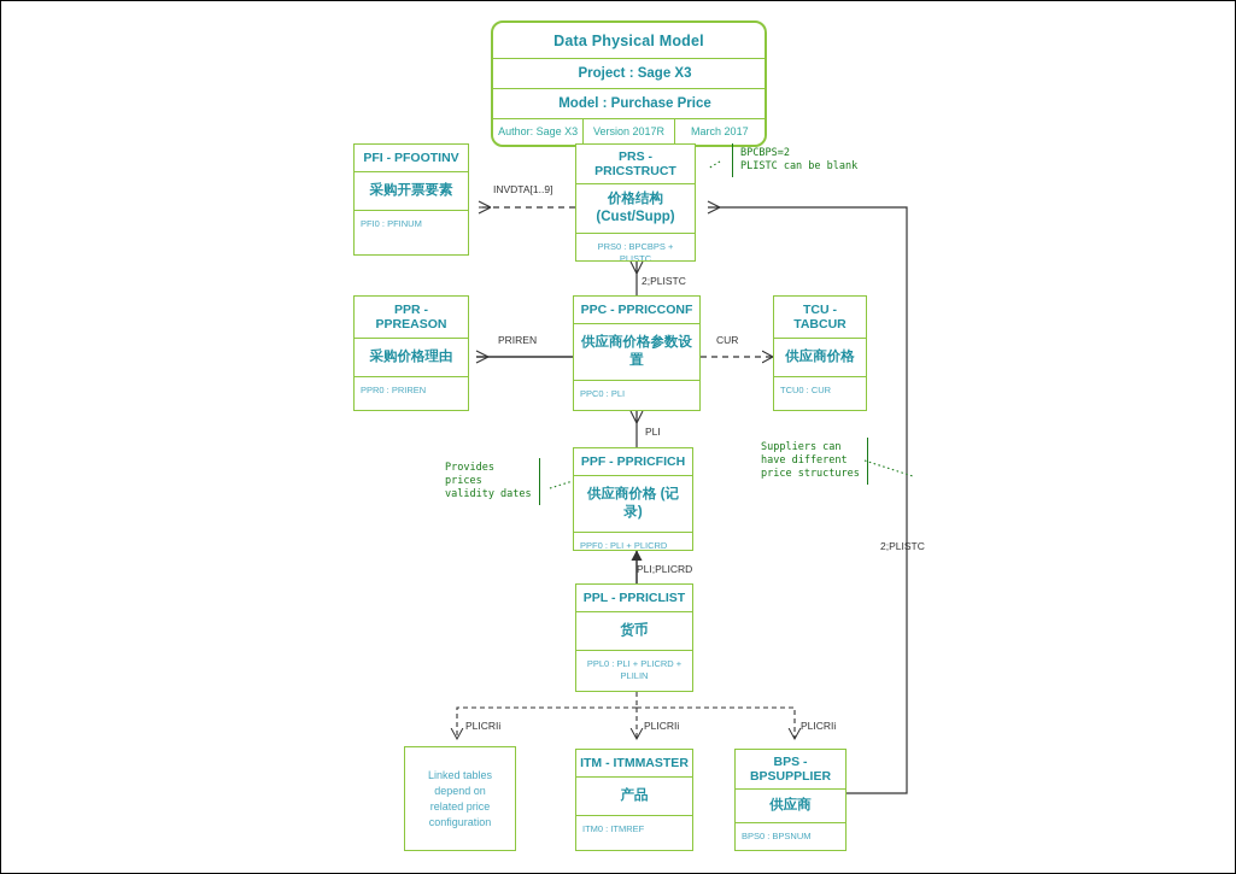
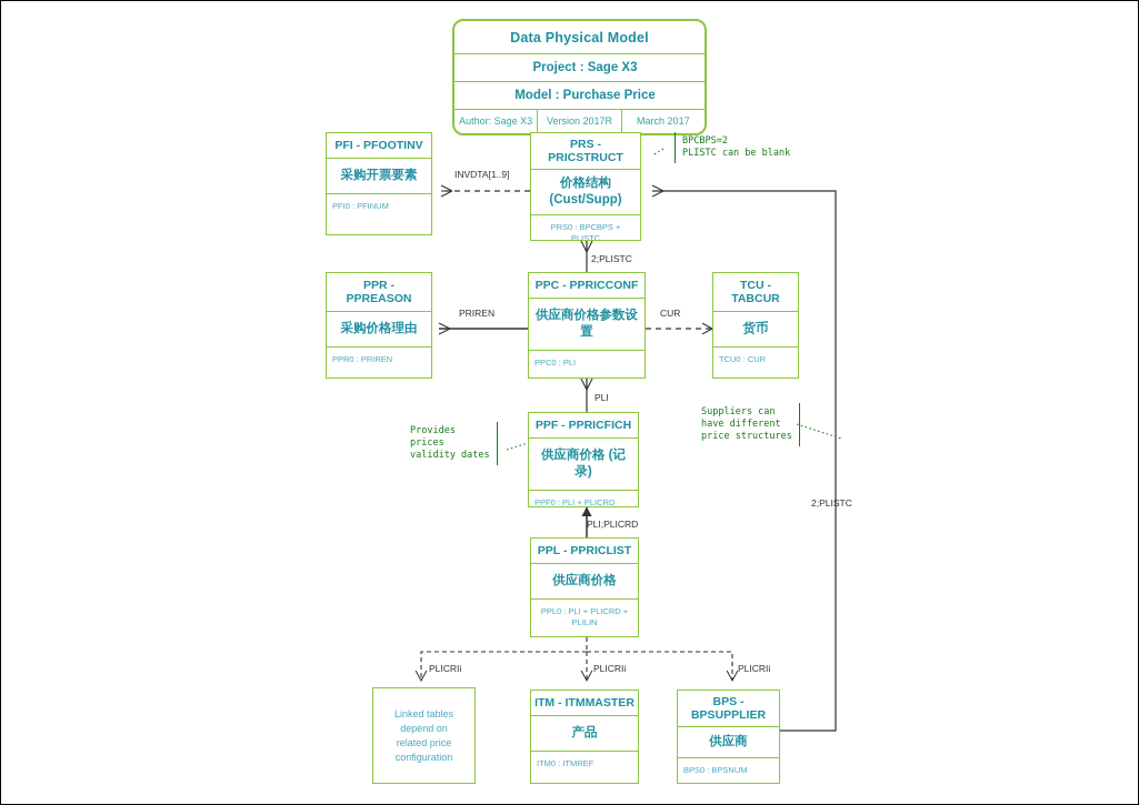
  Data Physical Model
  Project : Sage X3
  Model : Purchase Price
  Author: Sage X3
  Version 2017R
  March 2017
  PFI - PFOOTINV
  采购开票要素
  PFI0 : PFINUM
  PRS - PRICSTRUCT
  价格结构 (Cust/Supp)
  PRS0 : BPCBPS + PLISTC
  PPR - PPREASON
  采购价格理由
  PPR0 : PRIREN
  PPC - PPRICCONF
  供应商价格参数设置
  PPC0 : PLI
  TCU - TABCUR
- 供应商价格
+ 货币
  TCU0 : CUR
  PPF - PPRICFICH
  供应商价格 (记录)
  PPF0 : PLI + PLICRD
  PPL - PPRICLIST
- 货币
+ 供应商价格
  PPL0 : PLI + PLICRD + PLILIN
  ITM - ITMMASTER
  产品
  ITM0 : ITMREF
  BPS - BPSUPPLIER
  供应商
  BPS0 : BPSNUM
  Linked tables
  depend on
  related price
  configuration
  BPCBPS=2
  PLISTC can be blank
  Provides
  prices
  validity dates
  Suppliers can
  have different
  price structures
  INVDTA[1..9]
  2;PLISTC
  PRIREN
  CUR
  PLI
  PLI;PLICRD
  PLICRIi
  PLICRIi
  PLICRIi
  2;PLISTC
